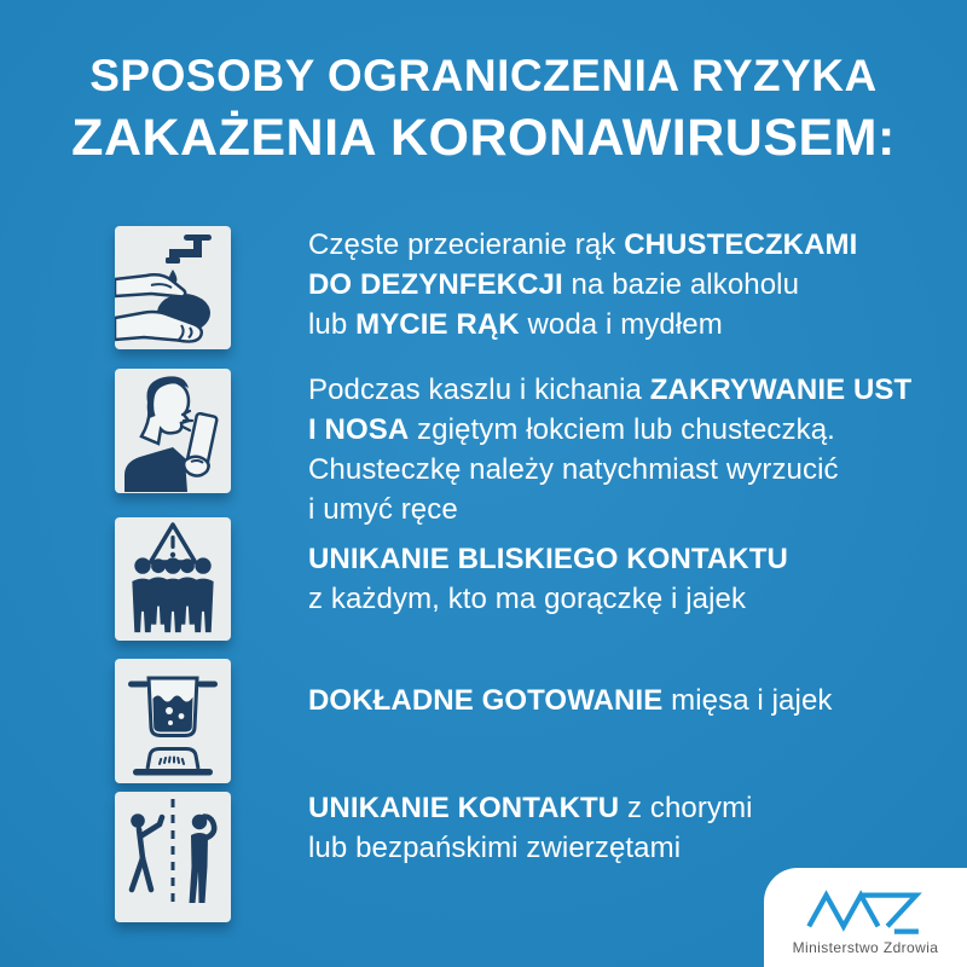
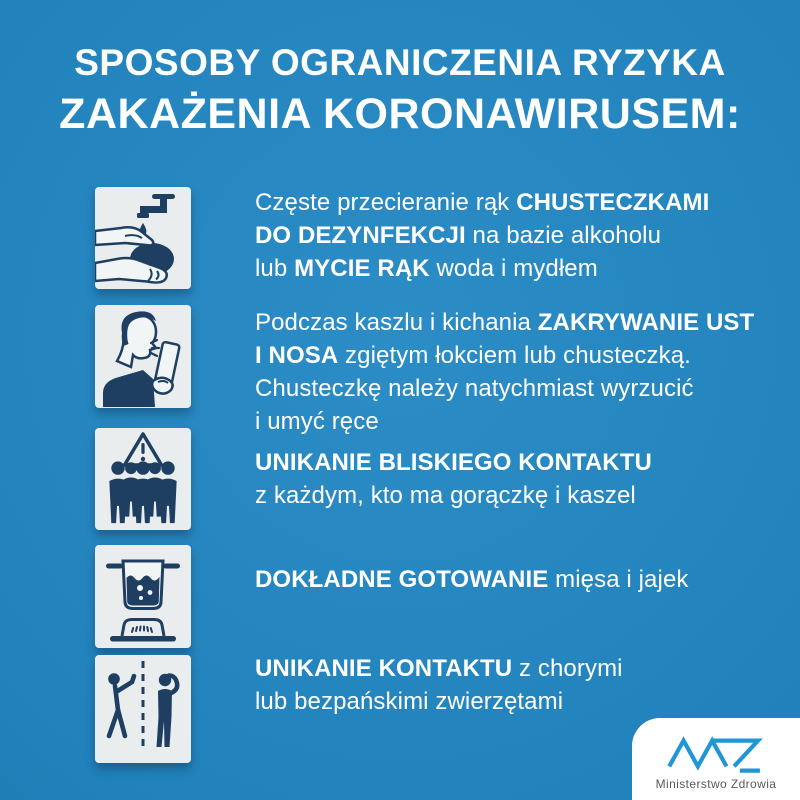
  SPOSOBY OGRANICZENIA RYZYKA
  ZAKAŻENIA KORONAWIRUSEM:
  Częste przecieranie rąk CHUSTECZKAMI
  DO DEZYNFEKCJI na bazie alkoholu
  lub MYCIE RĄK woda i mydłem
  Podczas kaszlu i kichania ZAKRYWANIE UST
  I NOSA zgiętym łokciem lub chusteczką.
  Chusteczkę należy natychmiast wyrzucić
  i umyć ręce
  UNIKANIE BLISKIEGO KONTAKTU
- z każdym, kto ma gorączkę i jajek
+ z każdym, kto ma gorączkę i kaszel
  DOKŁADNE GOTOWANIE mięsa i jajek
  UNIKANIE KONTAKTU z chorymi
  lub bezpańskimi zwierzętami
  Ministerstwo Zdrowia
